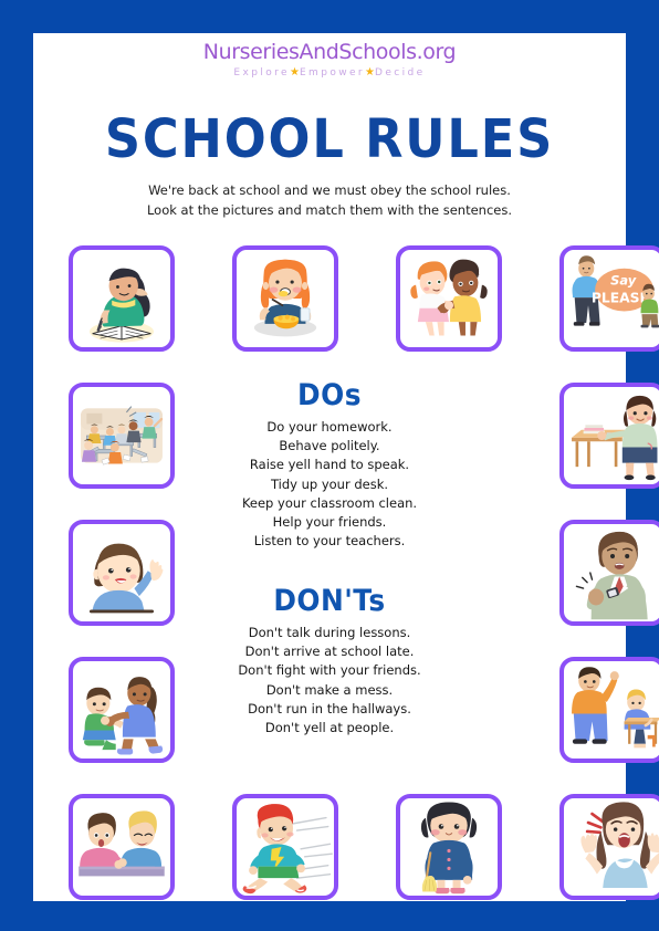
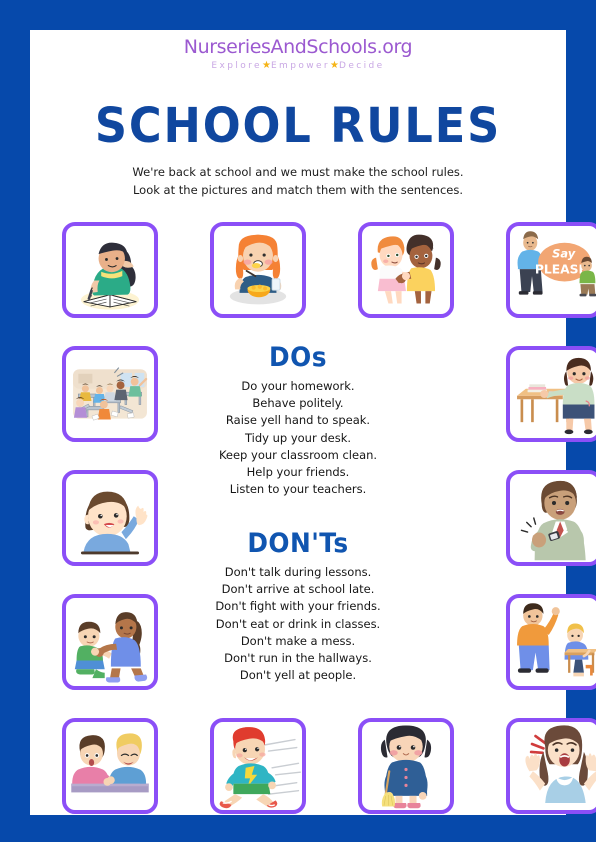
  NurseriesAndSchools.org
  Explore★Empower★Decide
  SCHOOL RULES
- We're back at school and we must obey the school rules.
+ We're back at school and we must make the school rules.
  Look at the pictures and match them with the sentences.
  Say
  PLEASE
  DOs
  Do your homework.
  Behave politely.
  Raise yell hand to speak.
  Tidy up your desk.
  Keep your classroom clean.
  Help your friends.
  Listen to your teachers.
  DON'Ts
  Don't talk during lessons.
  Don't arrive at school late.
  Don't fight with your friends.
+ Don't eat or drink in classes.
  Don't make a mess.
  Don't run in the hallways.
  Don't yell at people.
